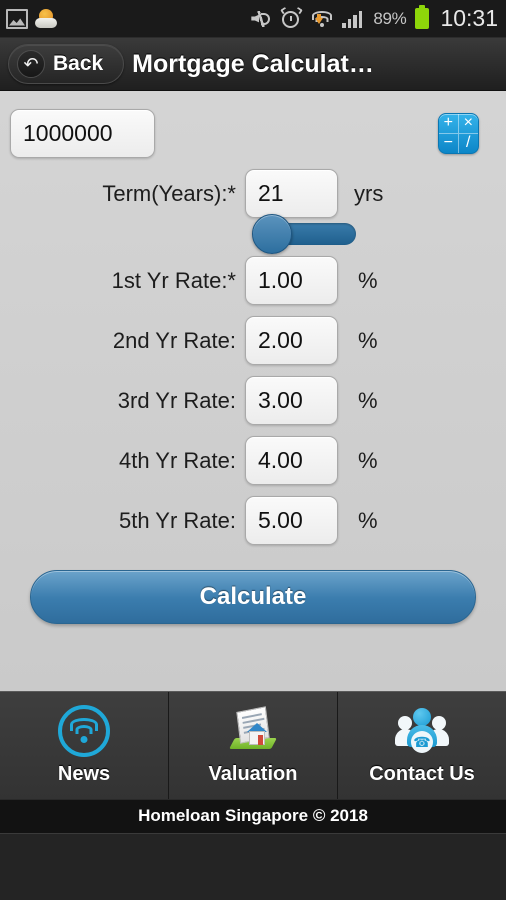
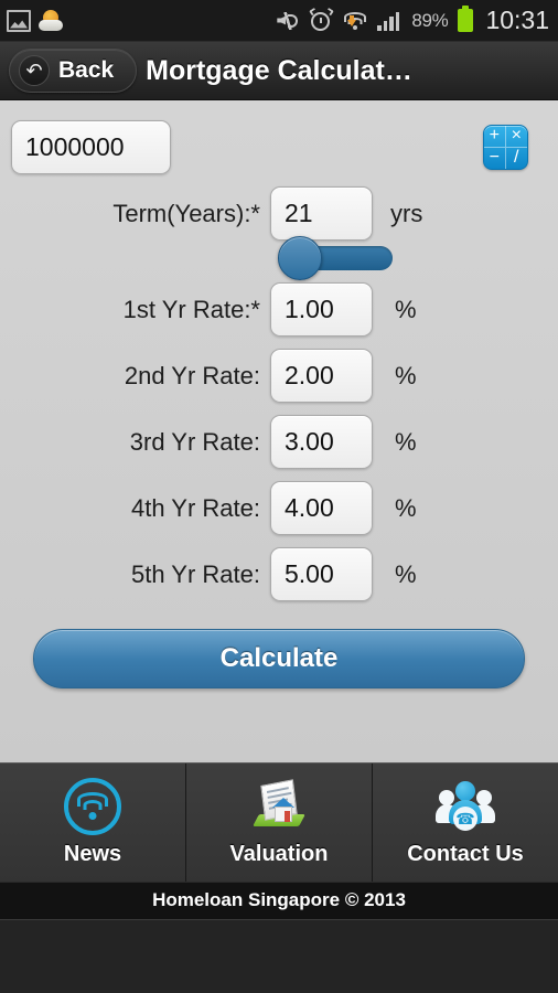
  89%
  10:31
  ↶
  Back
  Mortgage Calculat…
  1000000
  +
  ×
  −
  /
  Term(Years):*
  21
  yrs
  1st Yr Rate:*
  1.00
  %
  2nd Yr Rate:
  2.00
  %
  3rd Yr Rate:
  3.00
  %
  4th Yr Rate:
  4.00
  %
  5th Yr Rate:
  5.00
  %
  Calculate
  News
  Valuation
  ☎
  Contact Us
- Homeloan Singapore © 2018
+ Homeloan Singapore © 2013
